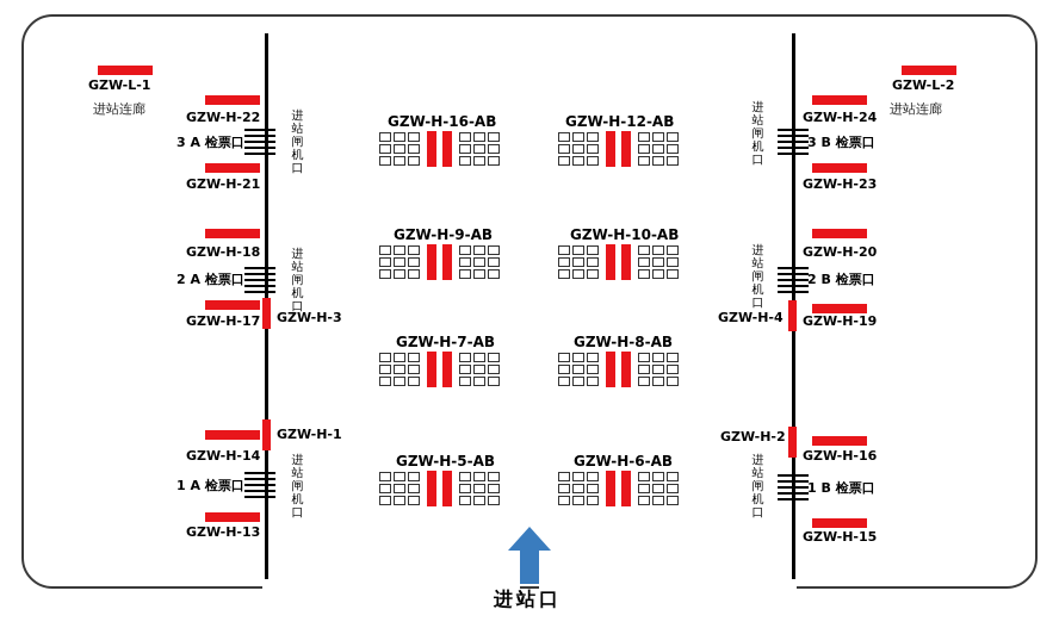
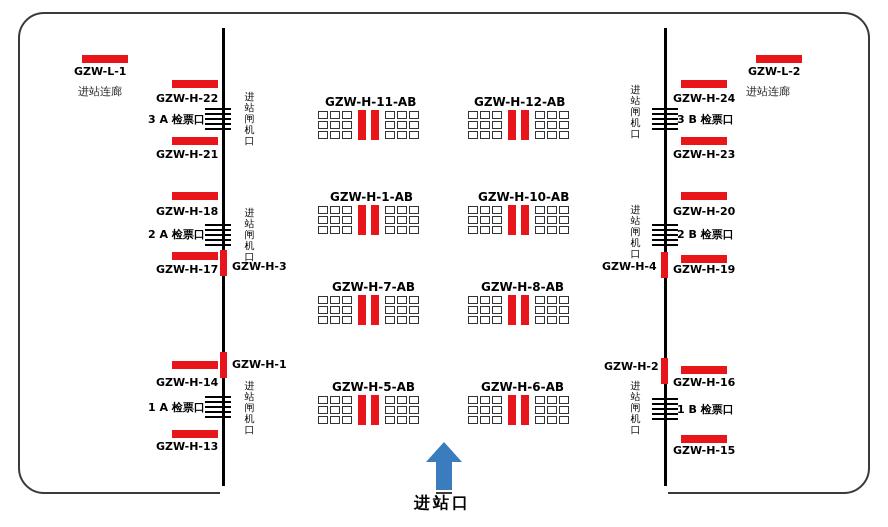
  GZW-L-1
  进站连廊
  GZW-H-22
  3 A 检票口
  进站闸机口
  GZW-H-21
  GZW-H-18
  2 A 检票口
  进站闸机口
  GZW-H-17
  GZW-H-3
  GZW-H-14
  1 A 检票口
  进站闸机口
  GZW-H-13
  GZW-H-1
  GZW-L-2
  进站连廊
  GZW-H-24
  3 B 检票口
  进站闸机口
  GZW-H-23
  GZW-H-20
  2 B 检票口
  进站闸机口
  GZW-H-19
  GZW-H-4
  GZW-H-16
  1 B 检票口
  进站闸机口
  GZW-H-15
  GZW-H-2
- GZW-H-16-AB
+ GZW-H-11-AB
  GZW-H-12-AB
- GZW-H-9-AB
+ GZW-H-1-AB
  GZW-H-10-AB
  GZW-H-7-AB
  GZW-H-8-AB
  GZW-H-5-AB
  GZW-H-6-AB
  进站口
